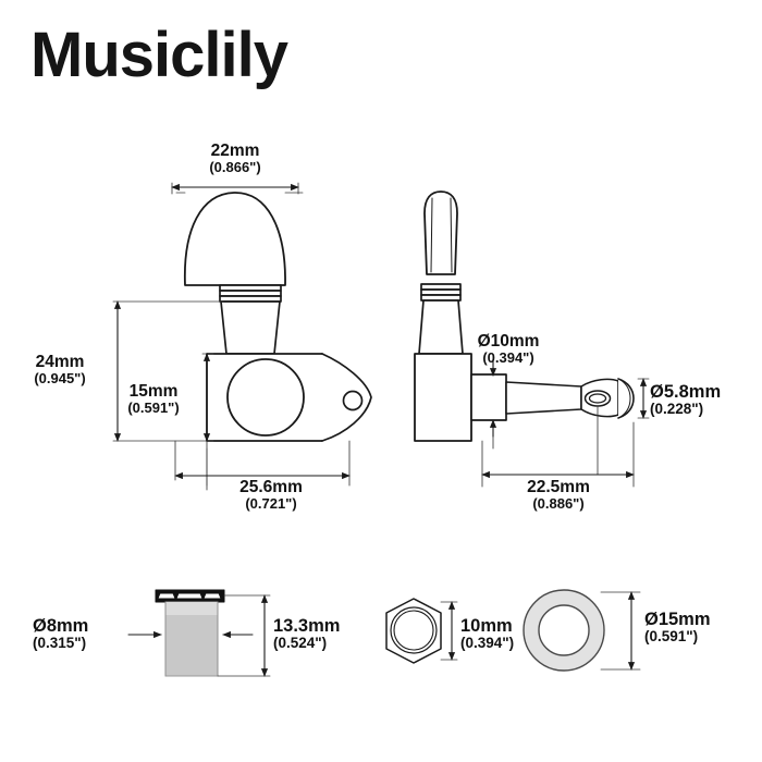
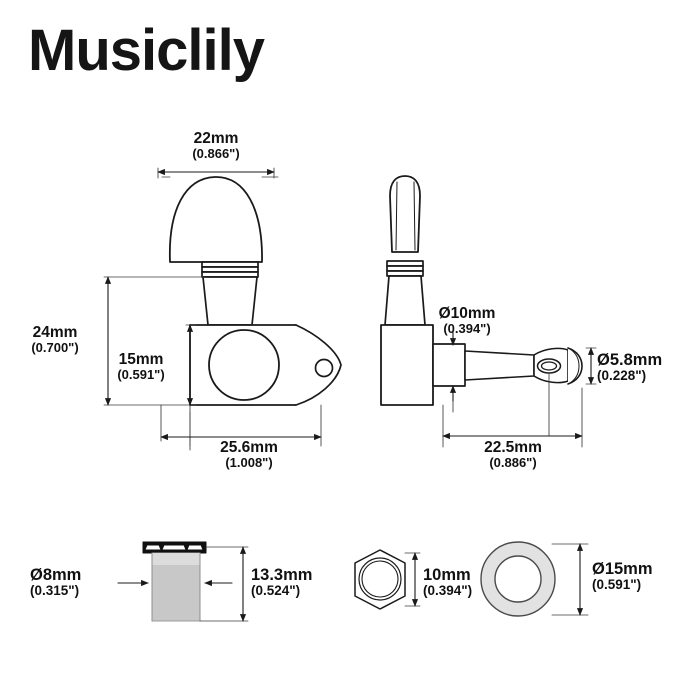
  Musiclily
  22mm
  (0.866")
  24mm
- (0.945")
+ (0.700")
  15mm
  (0.591")
  25.6mm
- (0.721")
+ (1.008")
  Ø10mm
  (0.394")
  Ø5.8mm
  (0.228")
  22.5mm
  (0.886")
  Ø8mm
  (0.315")
  13.3mm
  (0.524")
  10mm
  (0.394")
  Ø15mm
  (0.591")
